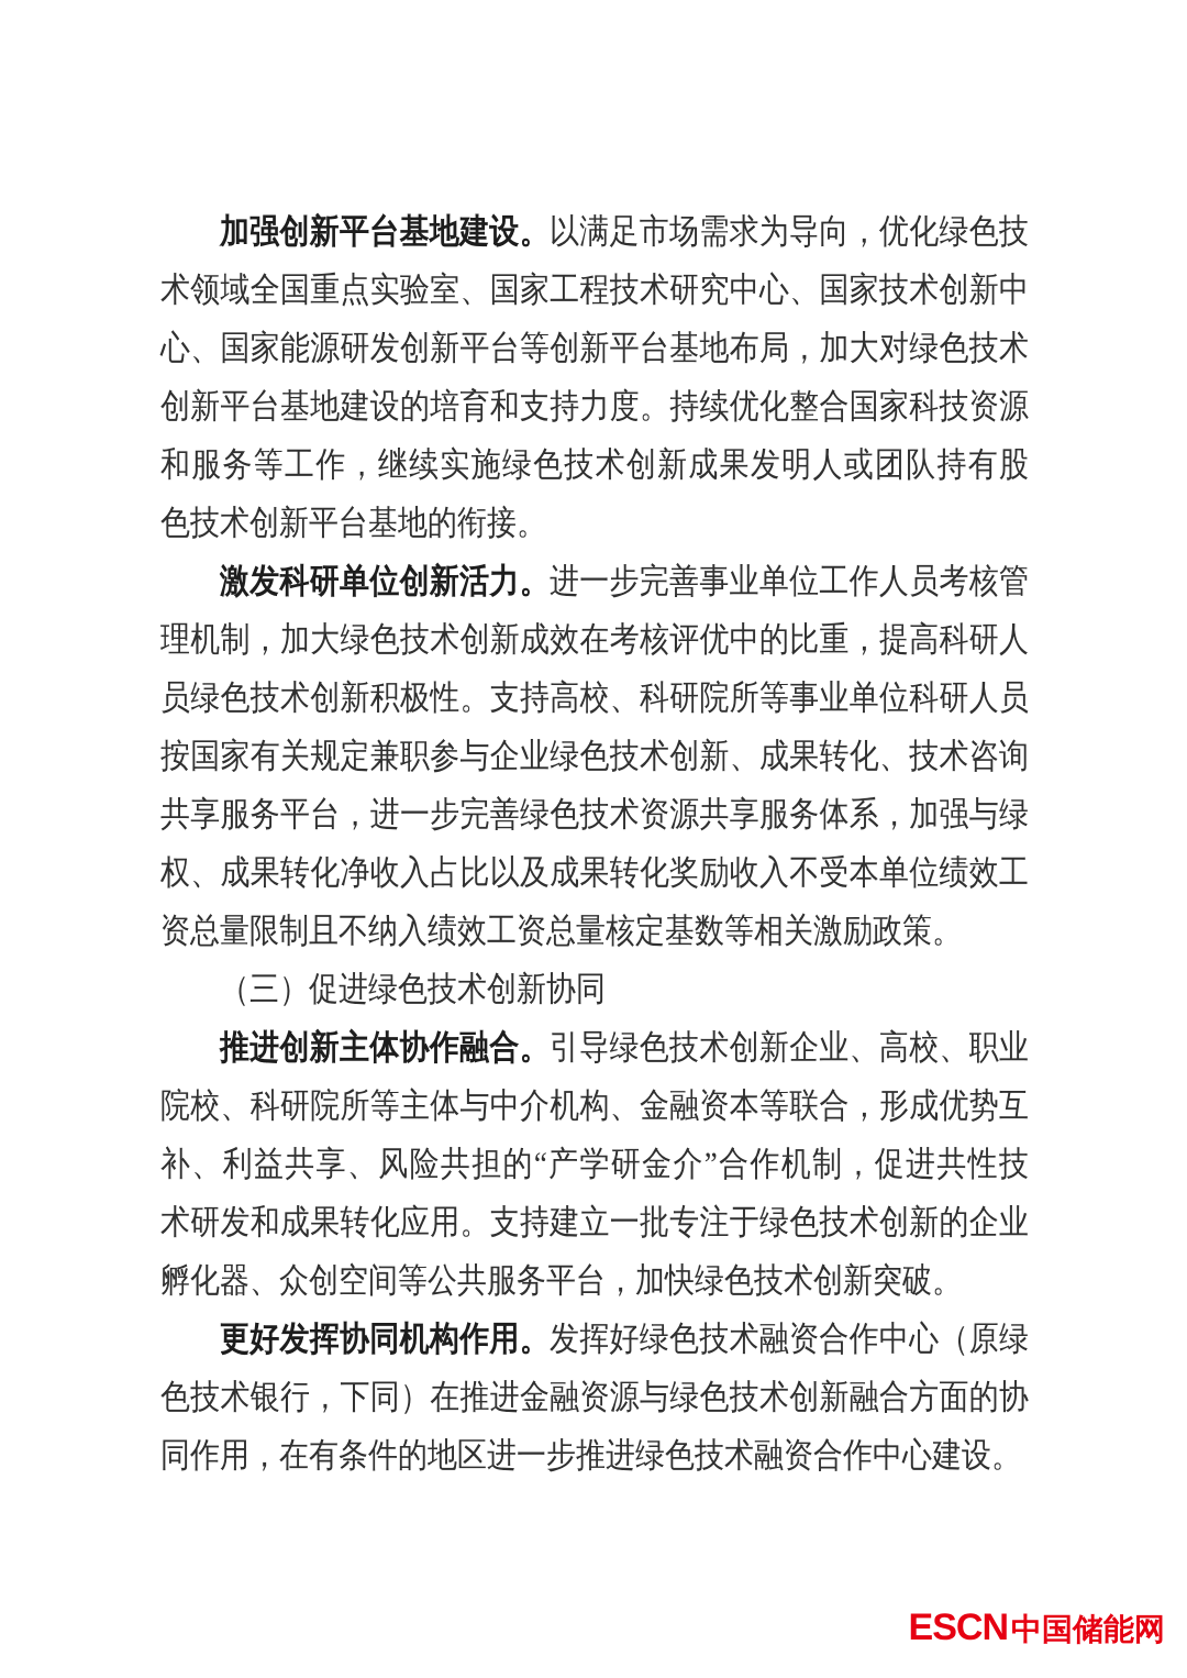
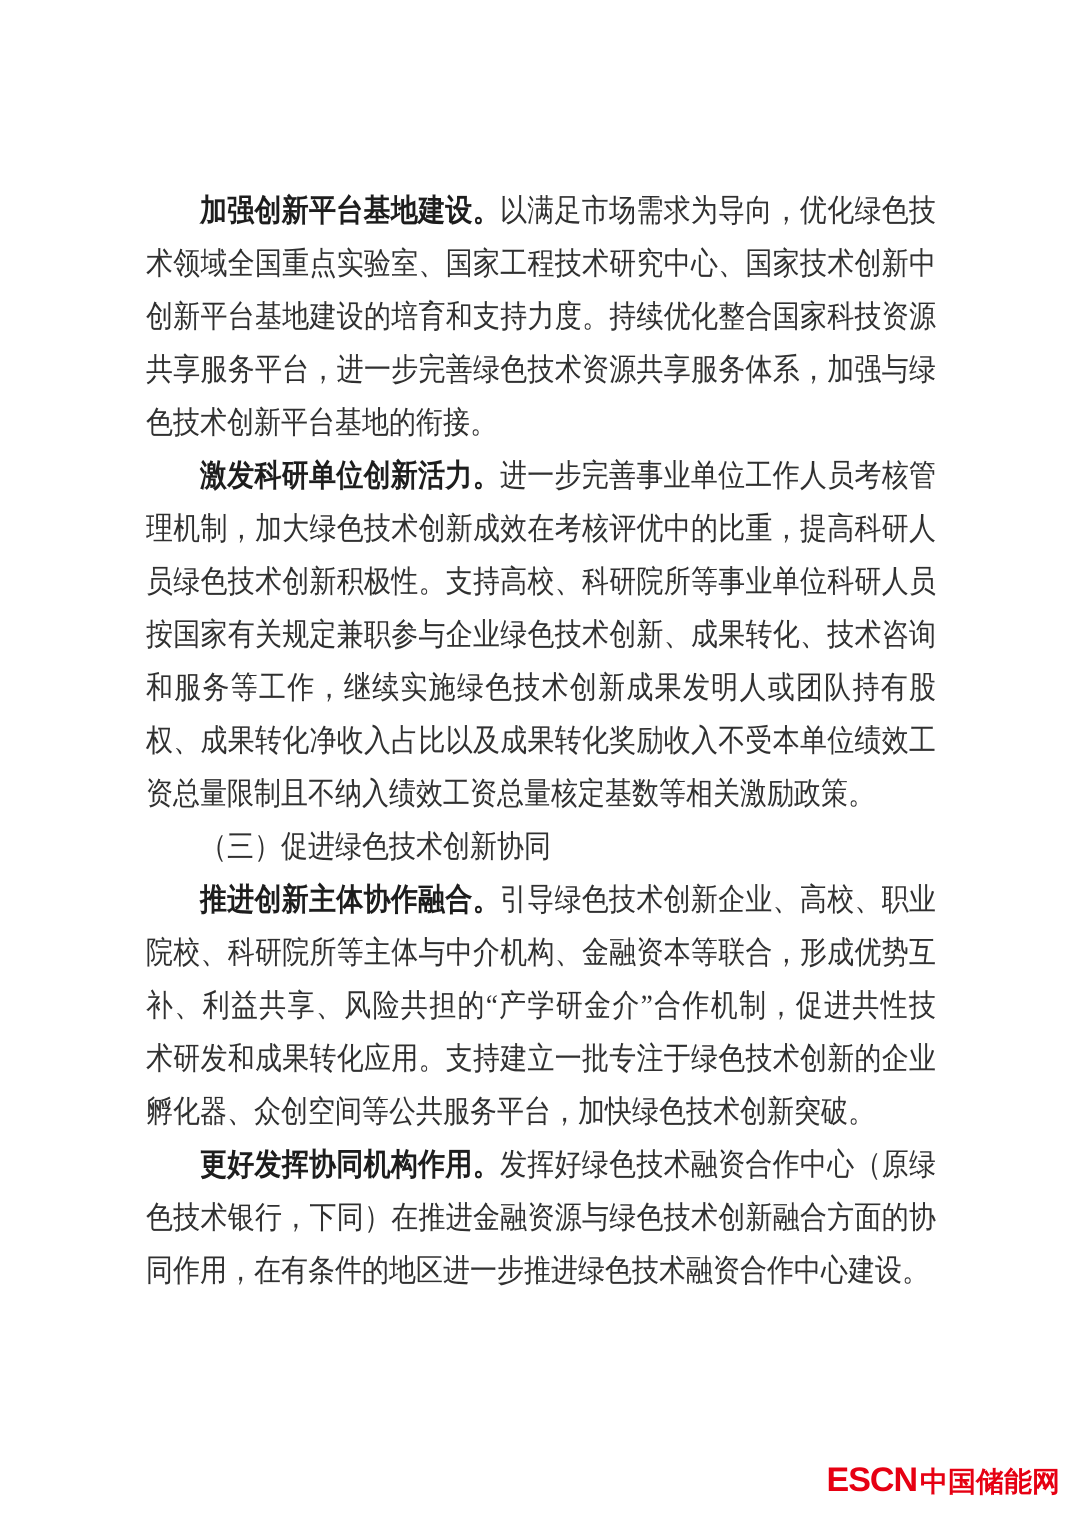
  加强创新平台基地建设。以满足市场需求为导向，优化绿色技
  术领域全国重点实验室、国家工程技术研究中心、国家技术创新中
- 心、国家能源研发创新平台等创新平台基地布局，加大对绿色技术
  创新平台基地建设的培育和支持力度。持续优化整合国家科技资源
- 和服务等工作，继续实施绿色技术创新成果发明人或团队持有股
+ 共享服务平台，进一步完善绿色技术资源共享服务体系，加强与绿
  色技术创新平台基地的衔接。
  激发科研单位创新活力。进一步完善事业单位工作人员考核管
  理机制，加大绿色技术创新成效在考核评优中的比重，提高科研人
  员绿色技术创新积极性。支持高校、科研院所等事业单位科研人员
  按国家有关规定兼职参与企业绿色技术创新、成果转化、技术咨询
- 共享服务平台，进一步完善绿色技术资源共享服务体系，加强与绿
+ 和服务等工作，继续实施绿色技术创新成果发明人或团队持有股
  权、成果转化净收入占比以及成果转化奖励收入不受本单位绩效工
  资总量限制且不纳入绩效工资总量核定基数等相关激励政策。
  （三）促进绿色技术创新协同
  推进创新主体协作融合。引导绿色技术创新企业、高校、职业
  院校、科研院所等主体与中介机构、金融资本等联合，形成优势互
  补、利益共享、风险共担的“产学研金介”合作机制，促进共性技
  术研发和成果转化应用。支持建立一批专注于绿色技术创新的企业
  孵化器、众创空间等公共服务平台，加快绿色技术创新突破。
  更好发挥协同机构作用。发挥好绿色技术融资合作中心（原绿
  色技术银行，下同）在推进金融资源与绿色技术创新融合方面的协
  同作用，在有条件的地区进一步推进绿色技术融资合作中心建设。
  ESCN
  中国储能网
